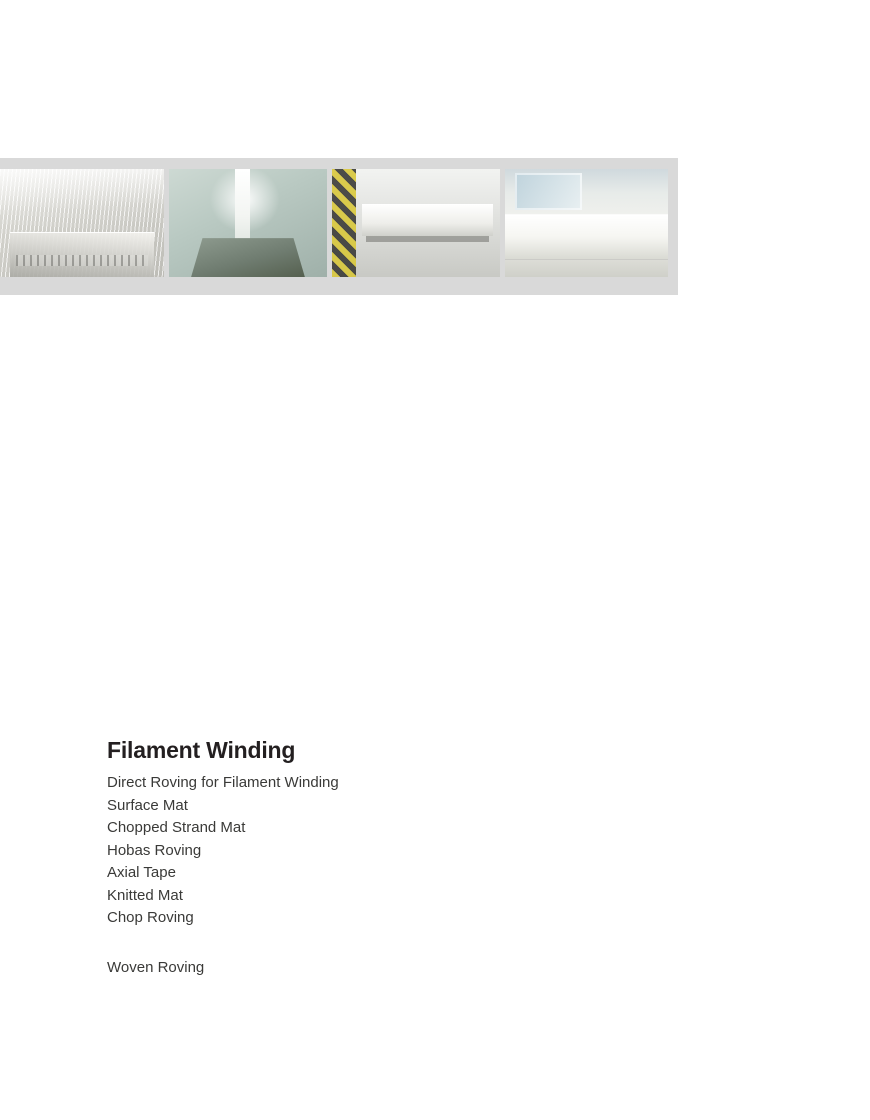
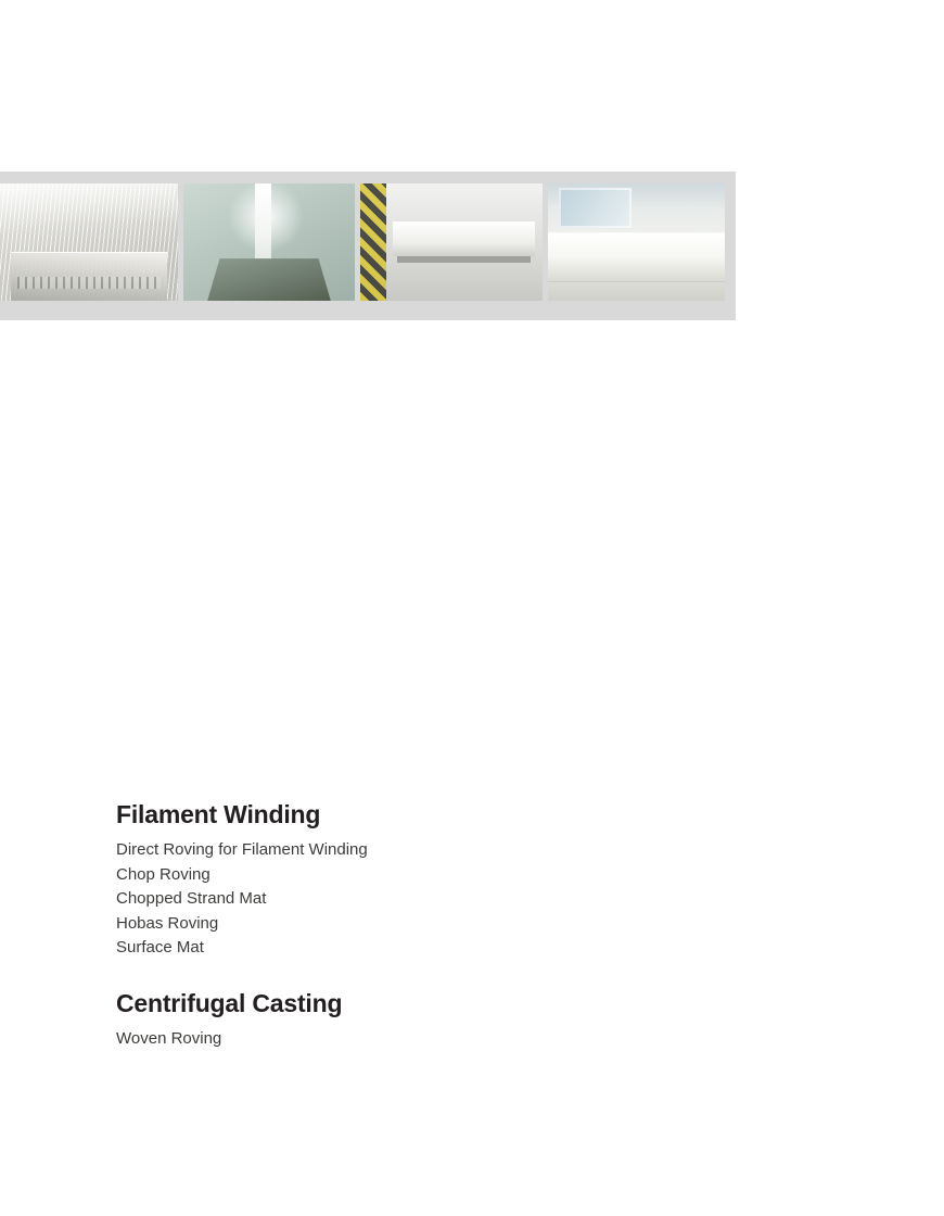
  Filament Winding
  Direct Roving for Filament Winding
- Surface Mat
+ Chop Roving
  Chopped Strand Mat
  Hobas Roving
- Axial Tape
- Knitted Mat
- Chop Roving
+ Surface Mat
+ Centrifugal Casting
  Woven Roving
